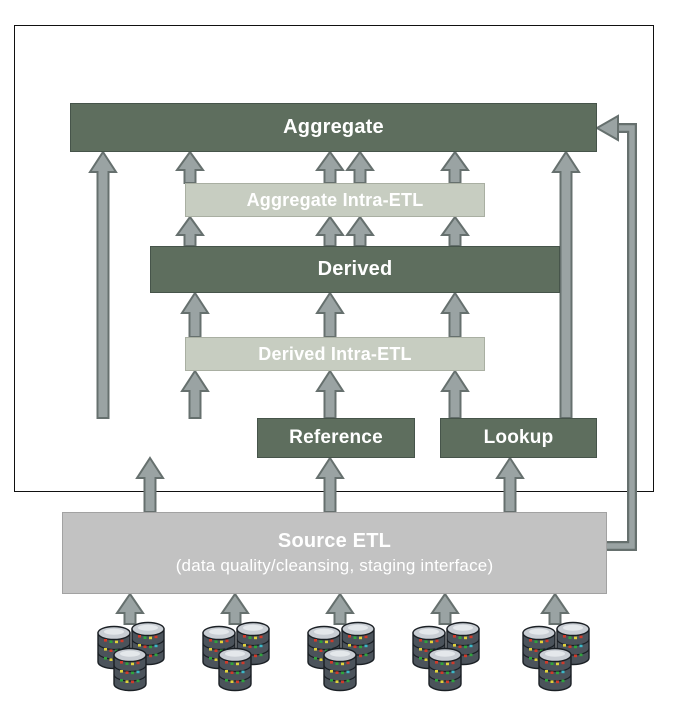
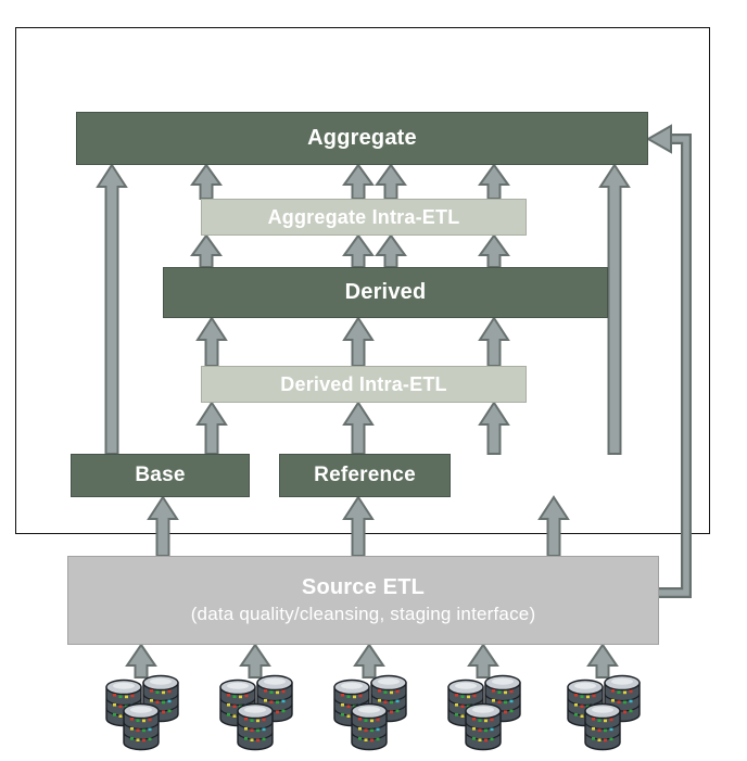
  Aggregate
  Aggregate Intra-ETL
  Derived
  Derived Intra-ETL
+ Base
  Reference
- Lookup
  Source ETL
  (data quality/cleansing, staging interface)
